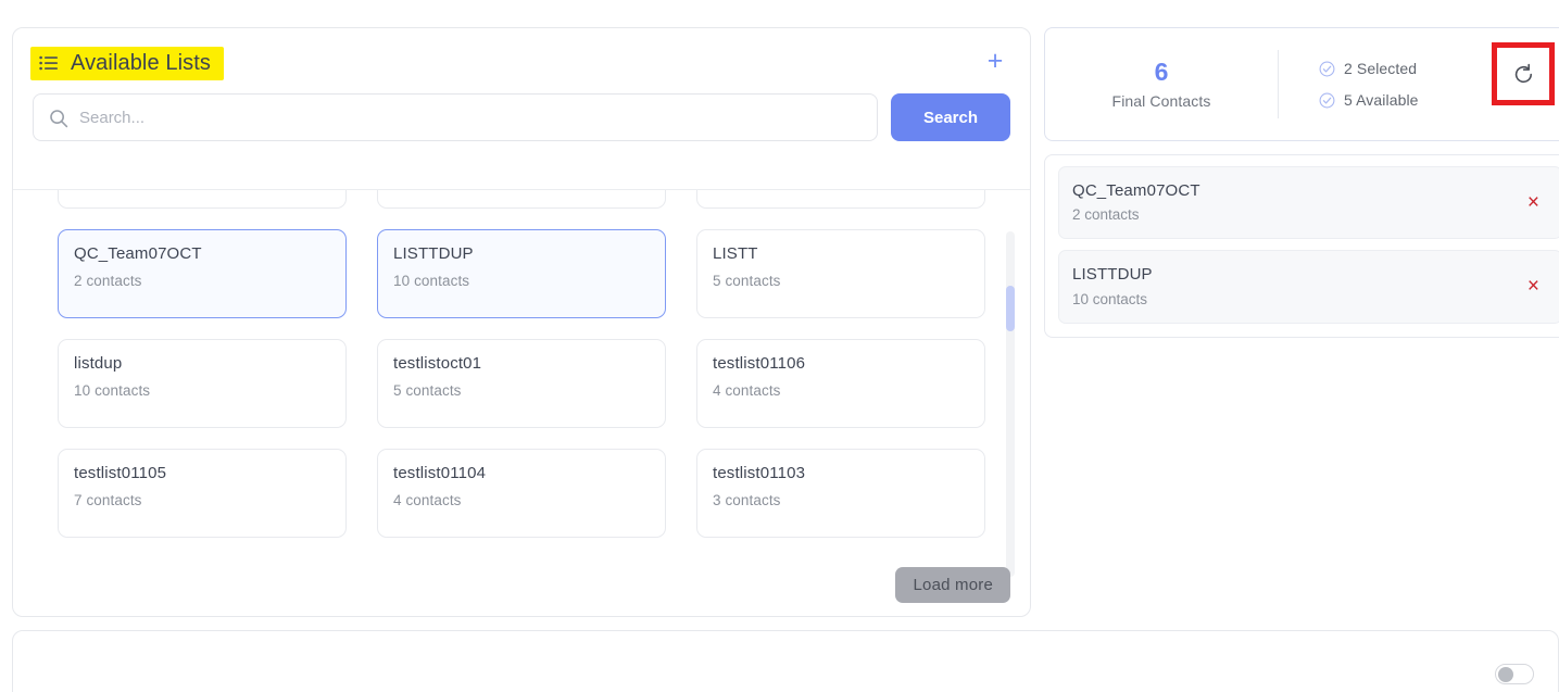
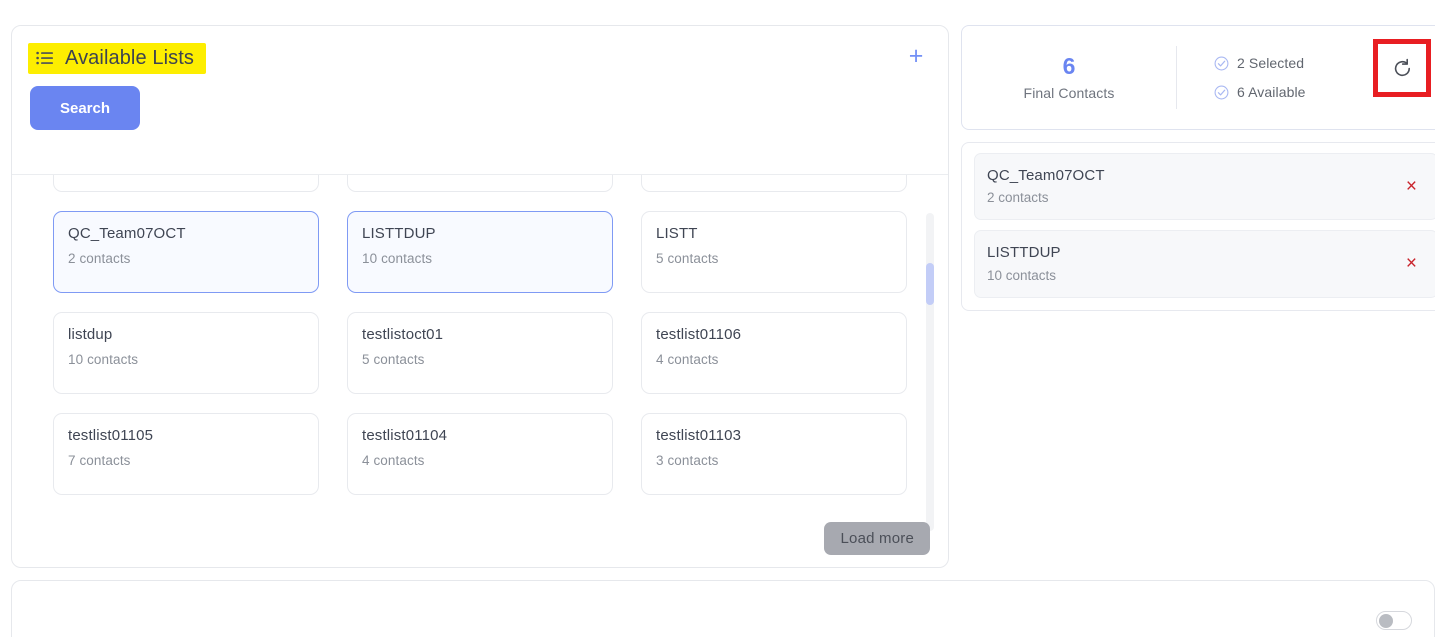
  Available Lists
  +
- Search...
  Search
  QC_Team07OCT
  2 contacts
  LISTTDUP
  10 contacts
  LISTT
  5 contacts
  listdup
  10 contacts
  testlistoct01
  5 contacts
  testlist01106
  4 contacts
  testlist01105
  7 contacts
  testlist01104
  4 contacts
  testlist01103
  3 contacts
  Load more
  6
  Final Contacts
  2 Selected
- 5 Available
+ 6 Available
  QC_Team07OCT
  2 contacts
  ×
  LISTTDUP
  10 contacts
  ×
